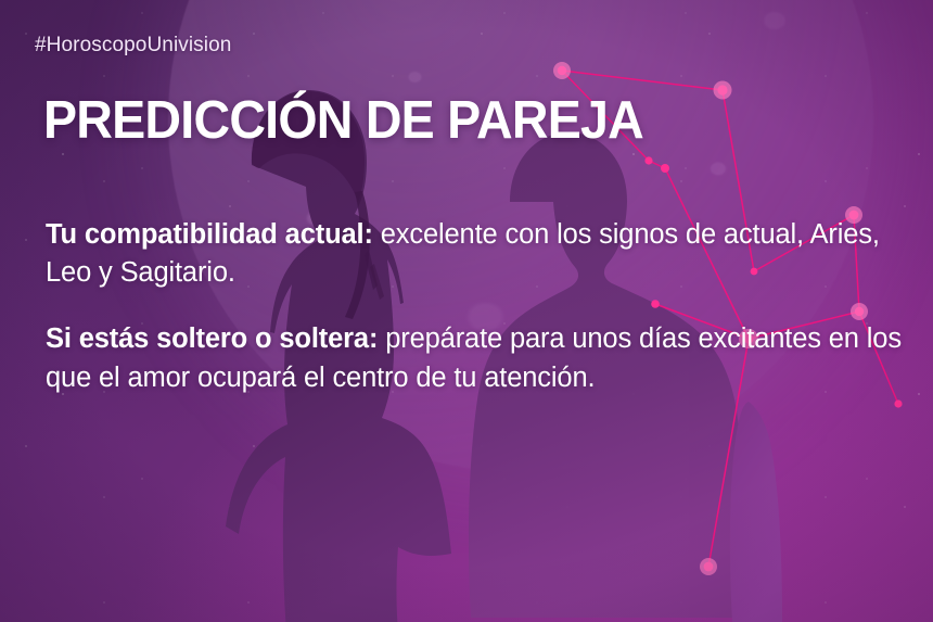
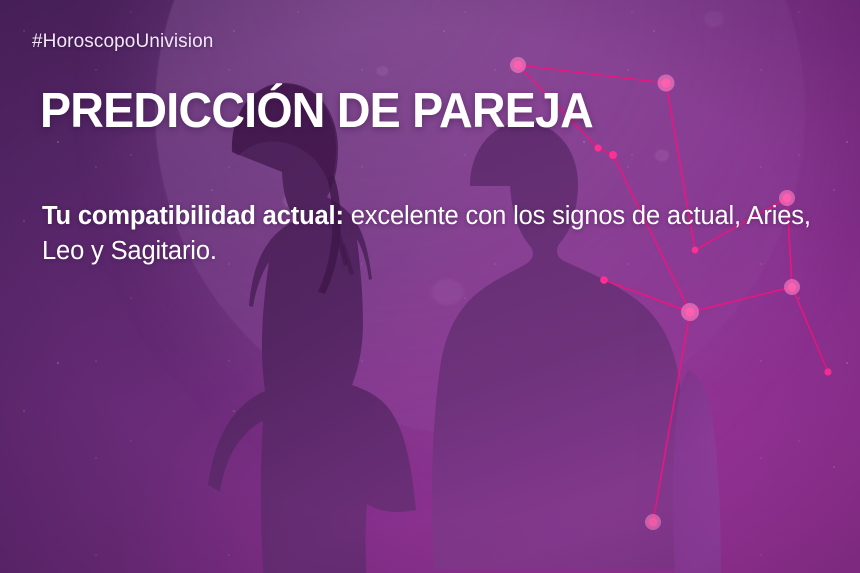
  #HoroscopoUnivision
  PREDICCIÓN DE PAREJA
  Tu compatibilidad actual: excelente con los signos de actual, Aries, Leo y Sagitario.
- Si estás soltero o soltera: prepárate para unos días excitantes en los que el amor ocupará el centro de tu atención.
